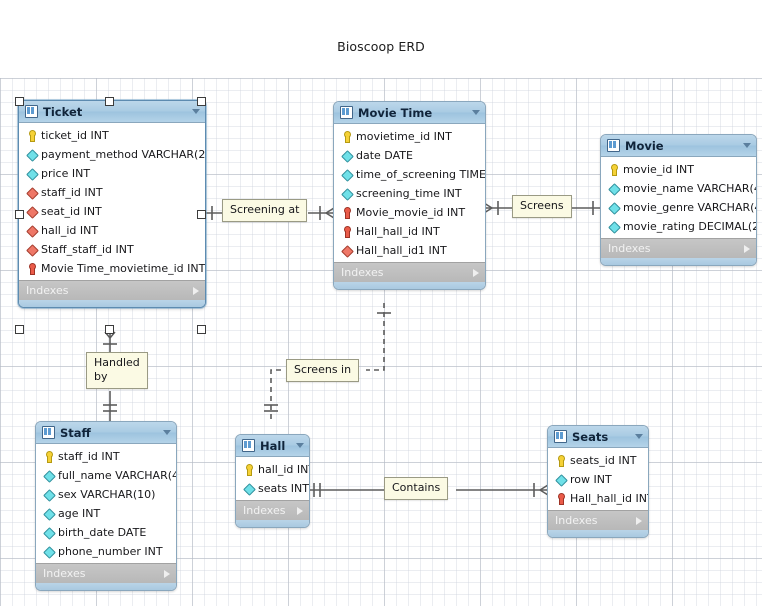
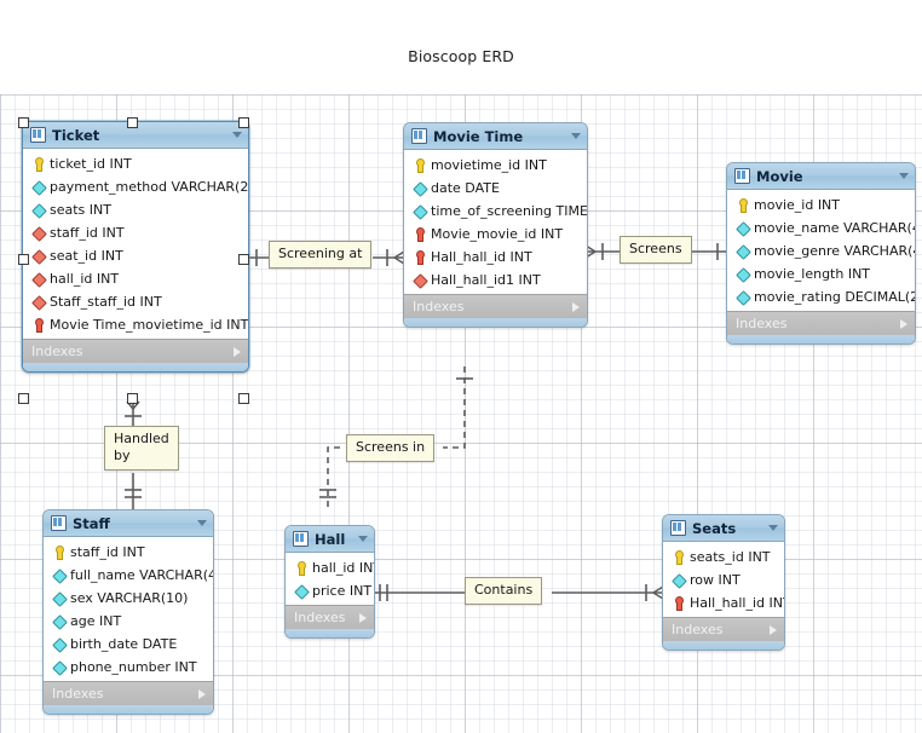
  Bioscoop ERD
  Screening at
  Screens
  Handled by
  Screens in
  Contains
  Ticket
  ticket_id INT
  payment_method VARCHAR(2
- price INT
+ seats INT
  staff_id INT
  seat_id INT
  hall_id INT
  Staff_staff_id INT
  Movie Time_movietime_id INT
  Indexes
  Movie Time
  movietime_id INT
  date DATE
  time_of_screening TIME
- screening_time INT
  Movie_movie_id INT
  Hall_hall_id INT
  Hall_hall_id1 INT
  Indexes
  Movie
  movie_id INT
  movie_name VARCHAR(
  movie_genre VARCHAR(
+ movie_length INT
  movie_rating DECIMAL(2
  Indexes
  Staff
  staff_id INT
  full_name VARCHAR(4
  sex VARCHAR(10)
  age INT
  birth_date DATE
  phone_number INT
  Indexes
  Hall
  hall_id IN
- seats INT
+ price INT
  Indexes
  Seats
  seats_id INT
  row INT
  Hall_hall_id IN
  Indexes
